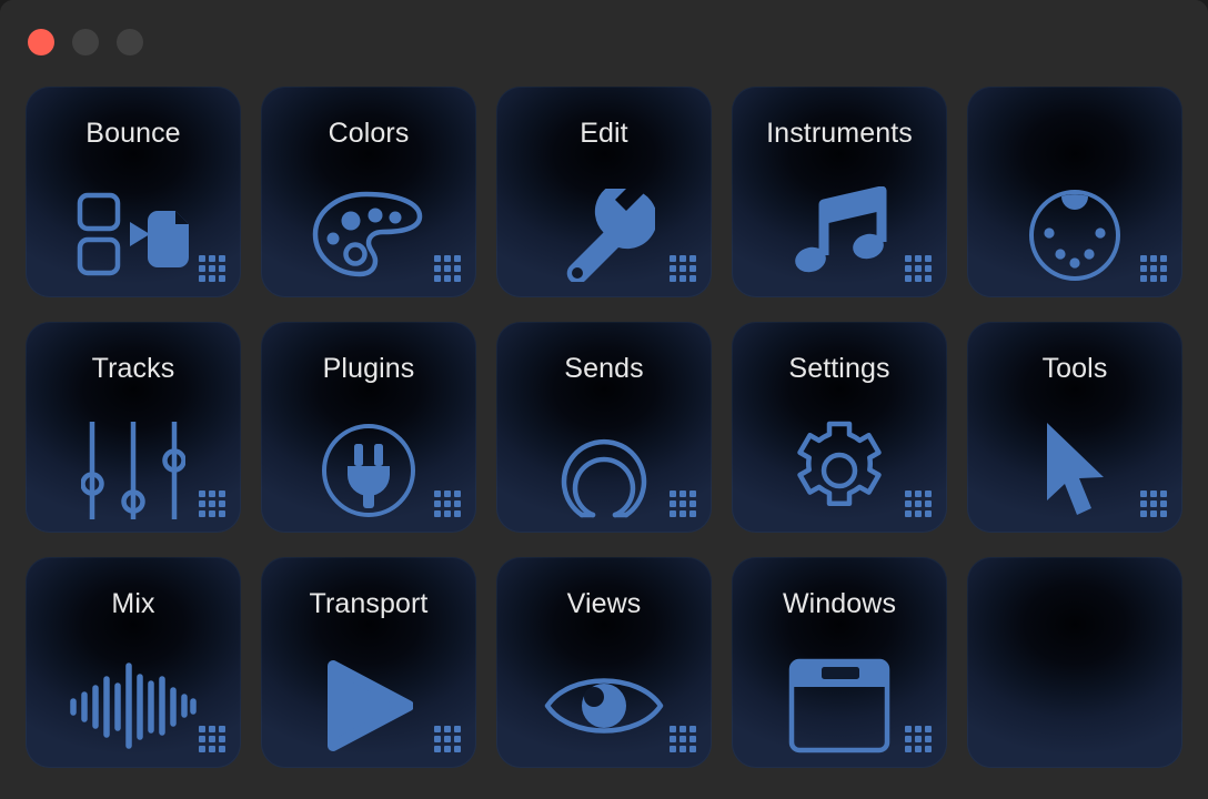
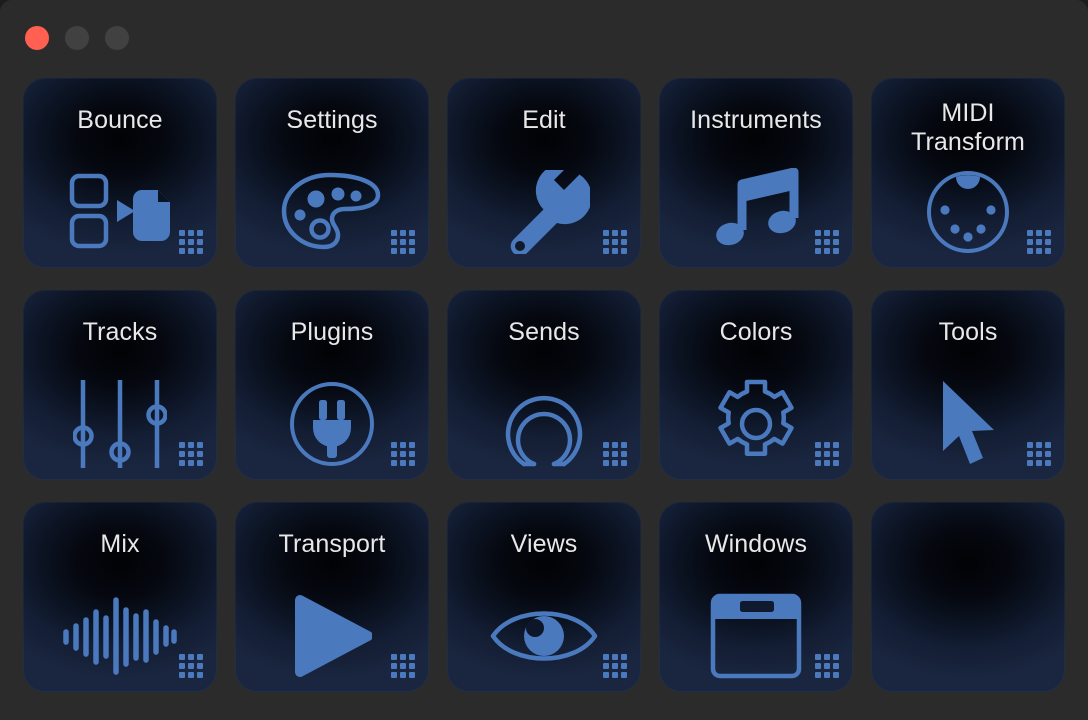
  Bounce
- Colors
+ Settings
  Edit
  Instruments
+ MIDI
+ Transform
  Tracks
  Plugins
  Sends
- Settings
+ Colors
  Tools
  Mix
  Transport
  Views
  Windows
